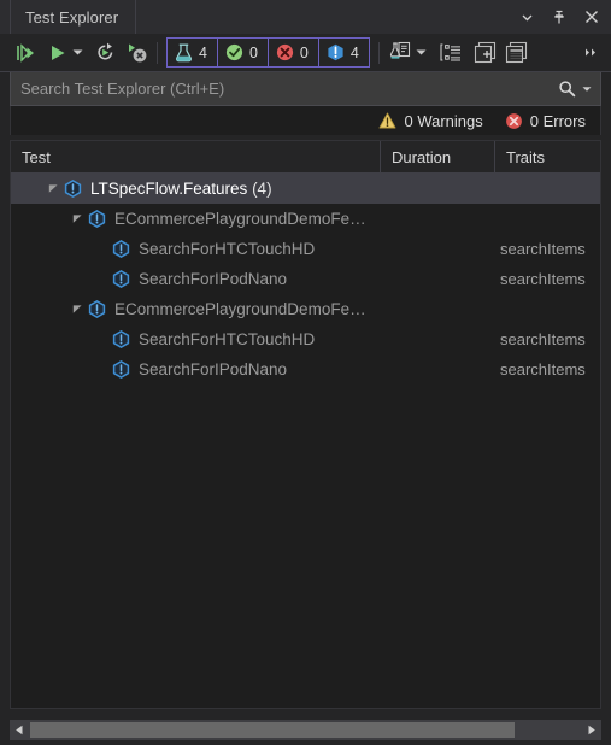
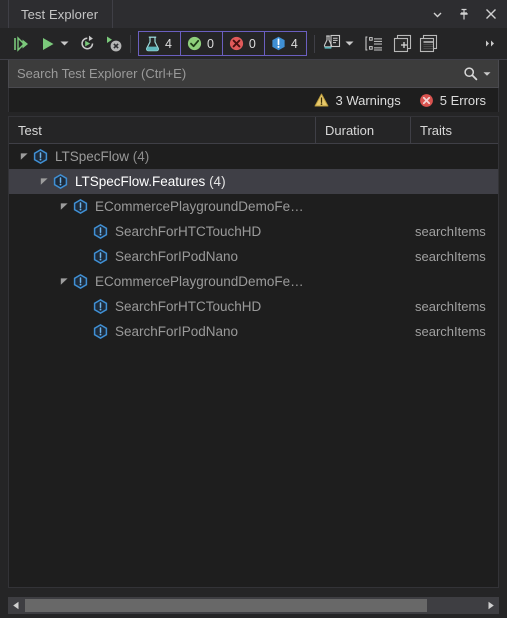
  Test Explorer
  4
  0
  0
  4
  Search Test Explorer (Ctrl+E)
- 0 Warnings
+ 3 Warnings
- 0 Errors
+ 5 Errors
  Test
  Duration
  Traits
+ LTSpecFlow (4)
  LTSpecFlow.Features (4)
  ECommercePlaygroundDemoFe…
  SearchForHTCTouchHD
  searchItems
  SearchForIPodNano
  searchItems
  ECommercePlaygroundDemoFe…
  SearchForHTCTouchHD
  searchItems
  SearchForIPodNano
  searchItems
